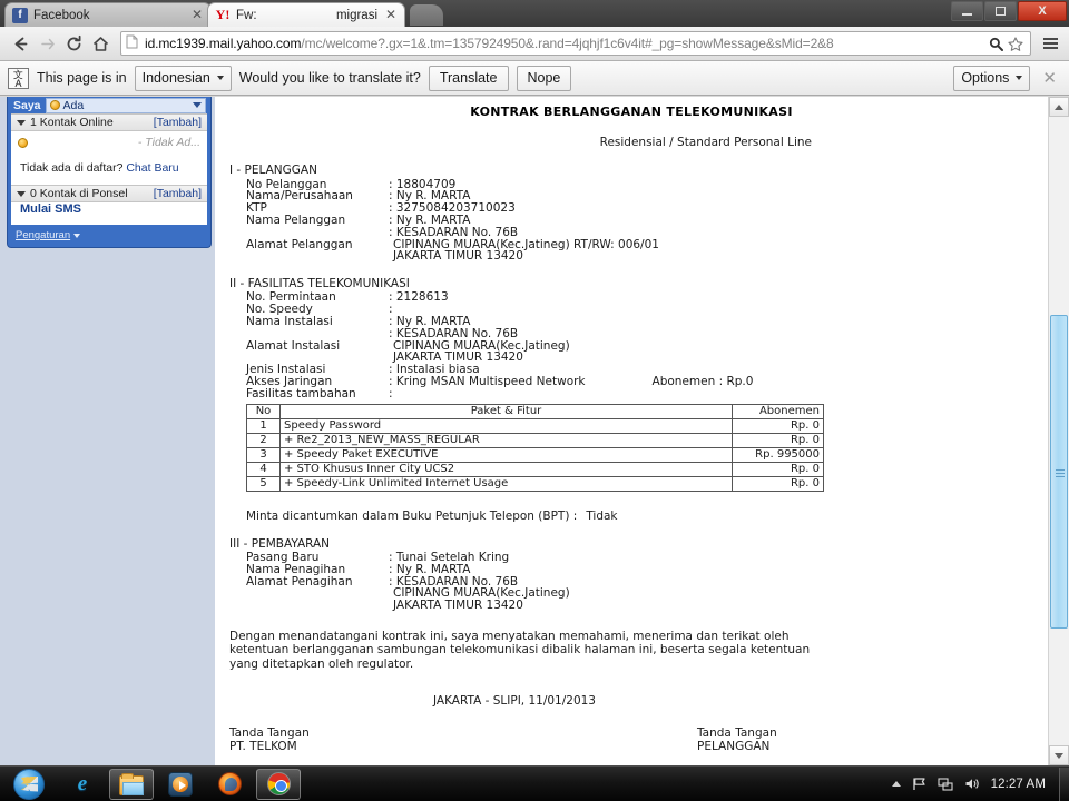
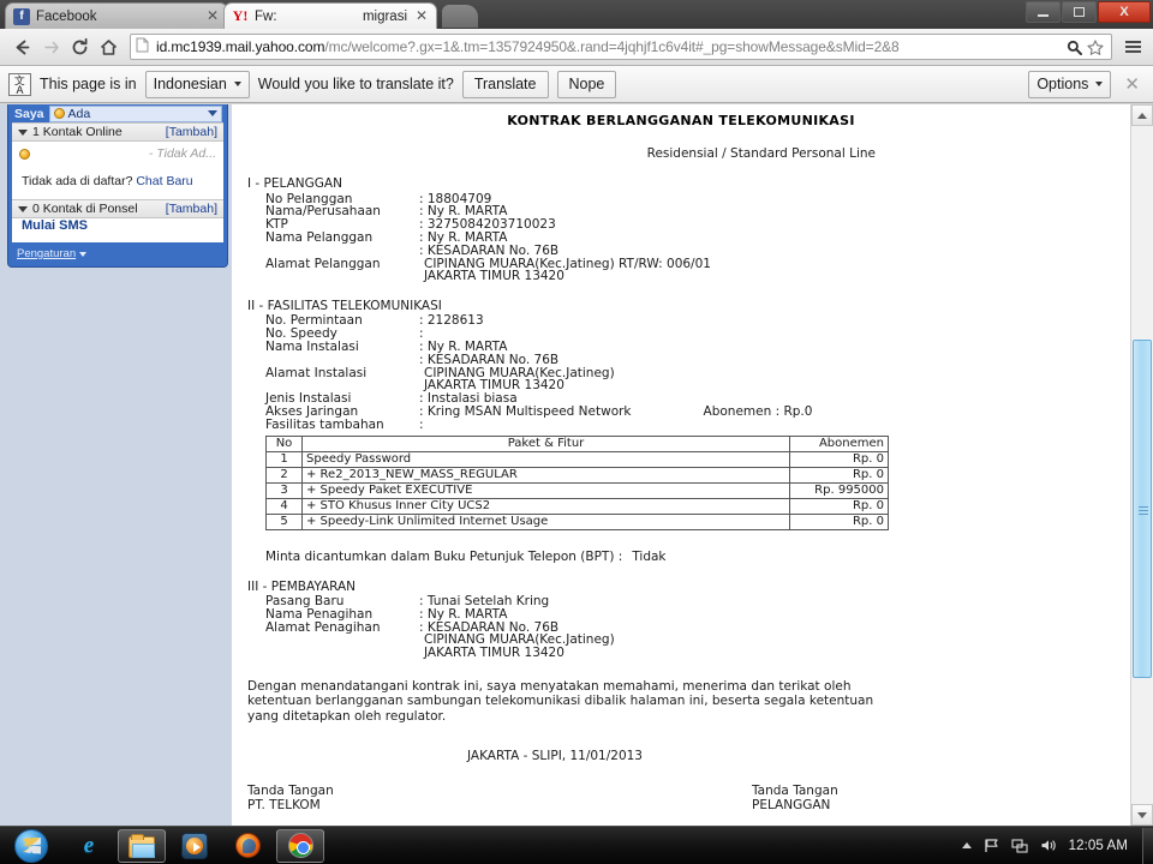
  f
  Facebook
  ✕
  Y!
  Fw:
  migrasi
  ✕
  X
  id.mc1939.mail.yahoo.com/mc/welcome?.gx=1&.tm=1357924950&.rand=4jqhjf1c6v4it#_pg=showMessage&sMid=2&8
  文
  A
  This page is in
  Indonesian
  Would you like to translate it?
  Translate
  Nope
  Options
  ✕
  Saya
  Ada
  1 Kontak Online
  [Tambah]
  - Tidak Ad...
  Tidak ada di daftar? Chat Baru
  0 Kontak di Ponsel
  [Tambah]
  Mulai SMS
  Pengaturan
  KONTRAK BERLANGGANAN TELEKOMUNIKASI
  Residensial / Standard Personal Line
  I - PELANGGAN
  No Pelanggan
  : 18804709
  Nama/Perusahaan
  : Ny R. MARTA
  KTP
  : 3275084203710023
  Nama Pelanggan
  : Ny R. MARTA
  : KESADARAN No. 76B
  Alamat Pelanggan
  CIPINANG MUARA(Kec.Jatineg) RT/RW: 006/01
  JAKARTA TIMUR 13420
  II - FASILITAS TELEKOMUNIKASI
  No. Permintaan
  : 2128613
  No. Speedy
  :
  Nama Instalasi
  : Ny R. MARTA
  : KESADARAN No. 76B
  Alamat Instalasi
  CIPINANG MUARA(Kec.Jatineg)
  JAKARTA TIMUR 13420
  Jenis Instalasi
  : Instalasi biasa
  Akses Jaringan
  : Kring MSAN Multispeed Network Abonemen : Rp.0
  Fasilitas tambahan
  :
  No	Paket & Fitur	Abonemen
  1	Speedy Password	Rp. 0
  2	+ Re2_2013_NEW_MASS_REGULAR	Rp. 0
  3	+ Speedy Paket EXECUTIVE	Rp. 995000
  4	+ STO Khusus Inner City UCS2	Rp. 0
  5	+ Speedy-Link Unlimited Internet Usage	Rp. 0
  Minta dicantumkan dalam Buku Petunjuk Telepon (BPT) : Tidak
  III - PEMBAYARAN
  Pasang Baru
  : Tunai Setelah Kring
  Nama Penagihan
  : Ny R. MARTA
  Alamat Penagihan
  : KESADARAN No. 76B
  CIPINANG MUARA(Kec.Jatineg)
  JAKARTA TIMUR 13420
  Dengan menandatangani kontrak ini, saya menyatakan memahami, menerima dan terikat oleh
  ketentuan berlangganan sambungan telekomunikasi dibalik halaman ini, beserta segala ketentuan
  yang ditetapkan oleh regulator.
  JAKARTA - SLIPI, 11/01/2013
  Tanda Tangan
  PT. TELKOM
  Tanda Tangan
  PELANGGAN
  e
- 12:27 AM
+ 12:05 AM
